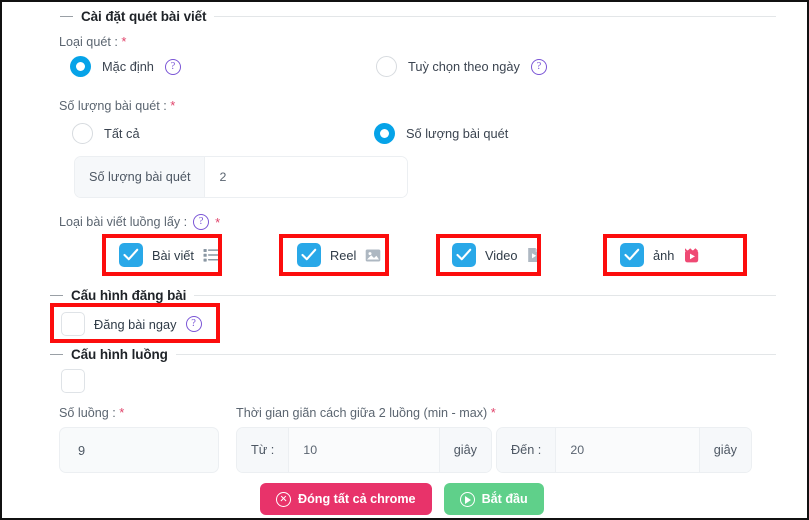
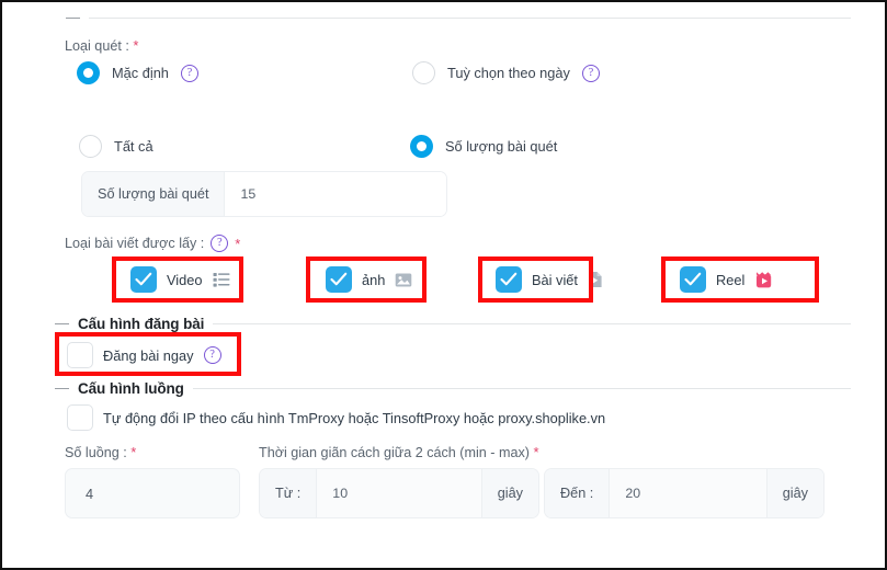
- Cài đặt quét bài viết
  Loại quét : *
  Mặc định
  ?
  Tuỳ chọn theo ngày
  ?
- Số lượng bài quét : *
  Tất cả
  Số lượng bài quét
  Số lượng bài quét
- 2
+ 15
- Loại bài viết luồng lấy :
+ Loại bài viết được lấy :
  ?
  *
- Bài viết
+ Video
- Reel
+ ảnh
- Video
+ Bài viết
- ảnh
+ Reel
  Cấu hình đăng bài
  Đăng bài ngay
  ?
  Cấu hình luồng
+ Tự động đổi IP theo cấu hình TmProxy hoặc TinsoftProxy hoặc proxy.shoplike.vn
  Số luồng : *
- Thời gian giãn cách giữa 2 luồng (min - max) *
+ Thời gian giãn cách giữa 2 cách (min - max) *
- 9
+ 4
  Từ :
  10
  giây
  Đến :
  20
  giây
- Đóng tất cả chrome
- Bắt đầu
